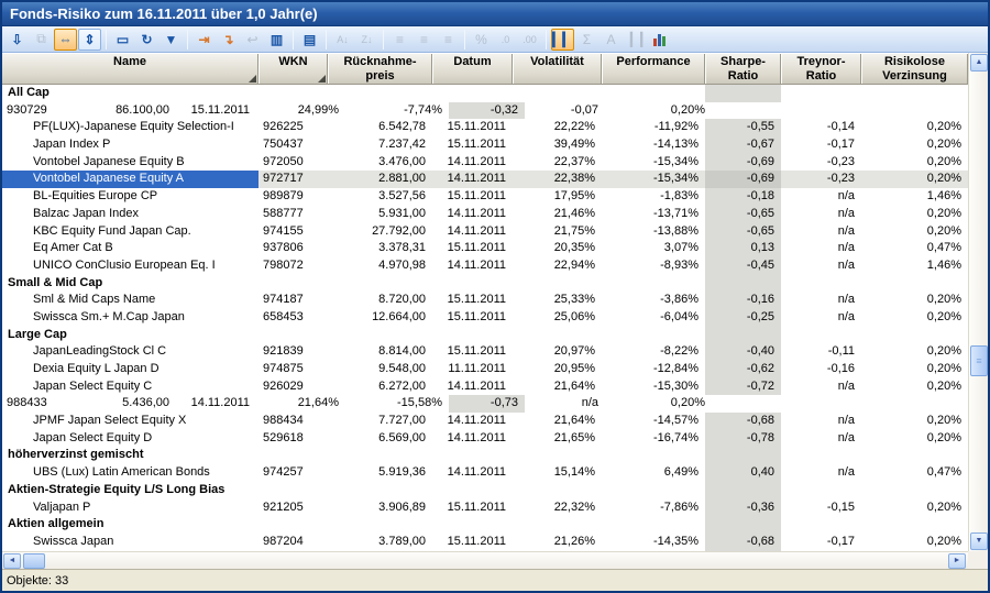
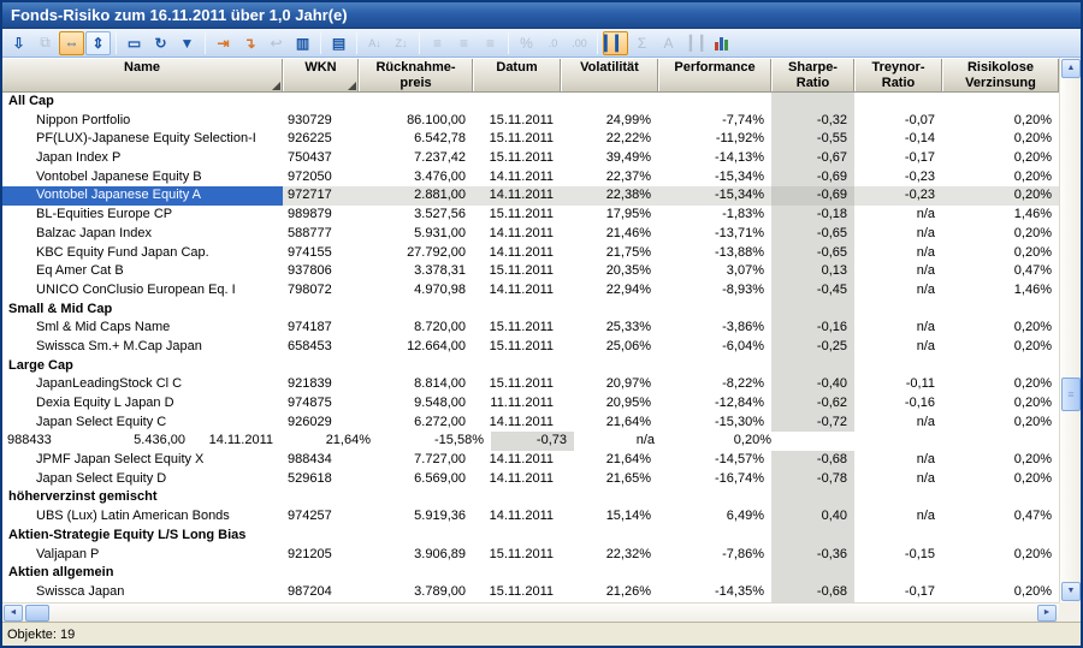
  Fonds-Risiko zum 16.11.2011 über 1,0 Jahr(e)
  ⇩
  ⧉
  ⇔
  ⇕
  ▭
  ↻
  ▼
  ⇥
  ↴
  ↩
  ▥
  ▤
  A↓
  Z↓
  ≡
  ≡
  ≡
  %
  .0
  .00
  ▎▎
  Σ
  A
  ▎▎▎
  Name
  WKN
  Rücknahme-
  preis
  Datum
  Volatilität
  Performance
  Sharpe-
  Ratio
  Treynor-
  Ratio
  Risikolose
  Verzinsung
  All Cap
+ Nippon Portfolio
  930729
  86.100,00
  15.11.2011
  24,99%
  -7,74%
  -0,32
  -0,07
  0,20%
  PF(LUX)-Japanese Equity Selection-I
  926225
  6.542,78
  15.11.2011
  22,22%
  -11,92%
  -0,55
  -0,14
  0,20%
  Japan Index P
  750437
  7.237,42
  15.11.2011
  39,49%
  -14,13%
  -0,67
  -0,17
  0,20%
  Vontobel Japanese Equity B
  972050
  3.476,00
  14.11.2011
  22,37%
  -15,34%
  -0,69
  -0,23
  0,20%
  Vontobel Japanese Equity A
  972717
  2.881,00
  14.11.2011
  22,38%
  -15,34%
  -0,69
  -0,23
  0,20%
  BL-Equities Europe CP
  989879
  3.527,56
  15.11.2011
  17,95%
  -1,83%
  -0,18
  n/a
  1,46%
  Balzac Japan Index
  588777
  5.931,00
  14.11.2011
  21,46%
  -13,71%
  -0,65
  n/a
  0,20%
  KBC Equity Fund Japan Cap.
  974155
  27.792,00
  14.11.2011
  21,75%
  -13,88%
  -0,65
  n/a
  0,20%
  Eq Amer Cat B
  937806
  3.378,31
  15.11.2011
  20,35%
  3,07%
  0,13
  n/a
  0,47%
  UNICO ConClusio European Eq. I
  798072
  4.970,98
  14.11.2011
  22,94%
  -8,93%
  -0,45
  n/a
  1,46%
  Small & Mid Cap
  Sml & Mid Caps Name
  974187
  8.720,00
  15.11.2011
  25,33%
  -3,86%
  -0,16
  n/a
  0,20%
  Swissca Sm.+ M.Cap Japan
  658453
  12.664,00
  15.11.2011
  25,06%
  -6,04%
  -0,25
  n/a
  0,20%
  Large Cap
  JapanLeadingStock Cl C
  921839
  8.814,00
  15.11.2011
  20,97%
  -8,22%
  -0,40
  -0,11
  0,20%
  Dexia Equity L Japan D
  974875
  9.548,00
  11.11.2011
  20,95%
  -12,84%
  -0,62
  -0,16
  0,20%
  Japan Select Equity C
  926029
  6.272,00
  14.11.2011
  21,64%
  -15,30%
  -0,72
  n/a
  0,20%
  988433
  5.436,00
  14.11.2011
  21,64%
  -15,58%
  -0,73
  n/a
  0,20%
  JPMF Japan Select Equity X
  988434
  7.727,00
  14.11.2011
  21,64%
  -14,57%
  -0,68
  n/a
  0,20%
  Japan Select Equity D
  529618
  6.569,00
  14.11.2011
  21,65%
  -16,74%
  -0,78
  n/a
  0,20%
  höherverzinst gemischt
  UBS (Lux) Latin American Bonds
  974257
  5.919,36
  14.11.2011
  15,14%
  6,49%
  0,40
  n/a
  0,47%
  Aktien-Strategie Equity L/S Long Bias
  Valjapan P
  921205
  3.906,89
  15.11.2011
  22,32%
  -7,86%
  -0,36
  -0,15
  0,20%
  Aktien allgemein
  Swissca Japan
  987204
  3.789,00
  15.11.2011
  21,26%
  -14,35%
  -0,68
  -0,17
  0,20%
- Objekte: 33
+ Objekte: 19
